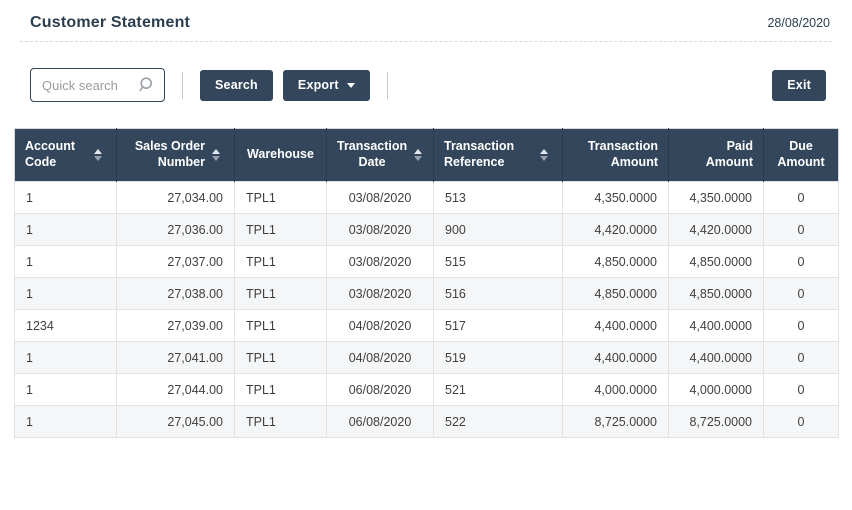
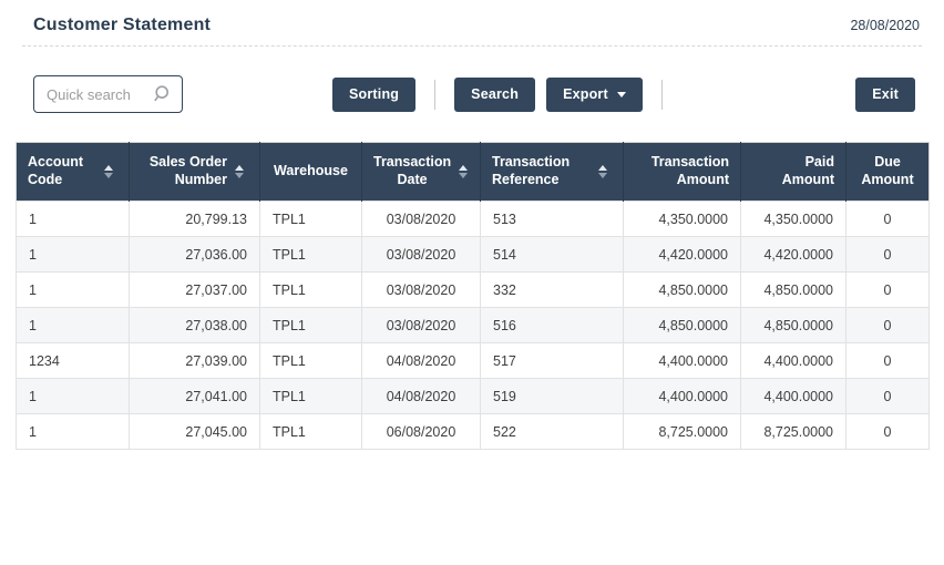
  Customer Statement
  28/08/2020
  Quick search
+ Sorting
  Search
  Export
  Exit
  Account Code	Sales Order Number	Warehouse	Transaction Date	Transaction Reference	Transaction Amount	Paid Amount	Due Amount
- 1	27,034.00	TPL1	03/08/2020	513	4,350.0000	4,350.0000	0
+ 1	20,799.13	TPL1	03/08/2020	513	4,350.0000	4,350.0000	0
- 1	27,036.00	TPL1	03/08/2020	900	4,420.0000	4,420.0000	0
+ 1	27,036.00	TPL1	03/08/2020	514	4,420.0000	4,420.0000	0
- 1	27,037.00	TPL1	03/08/2020	515	4,850.0000	4,850.0000	0
+ 1	27,037.00	TPL1	03/08/2020	332	4,850.0000	4,850.0000	0
  1	27,038.00	TPL1	03/08/2020	516	4,850.0000	4,850.0000	0
  1234	27,039.00	TPL1	04/08/2020	517	4,400.0000	4,400.0000	0
  1	27,041.00	TPL1	04/08/2020	519	4,400.0000	4,400.0000	0
- 1	27,044.00	TPL1	06/08/2020	521	4,000.0000	4,000.0000	0
  1	27,045.00	TPL1	06/08/2020	522	8,725.0000	8,725.0000	0
